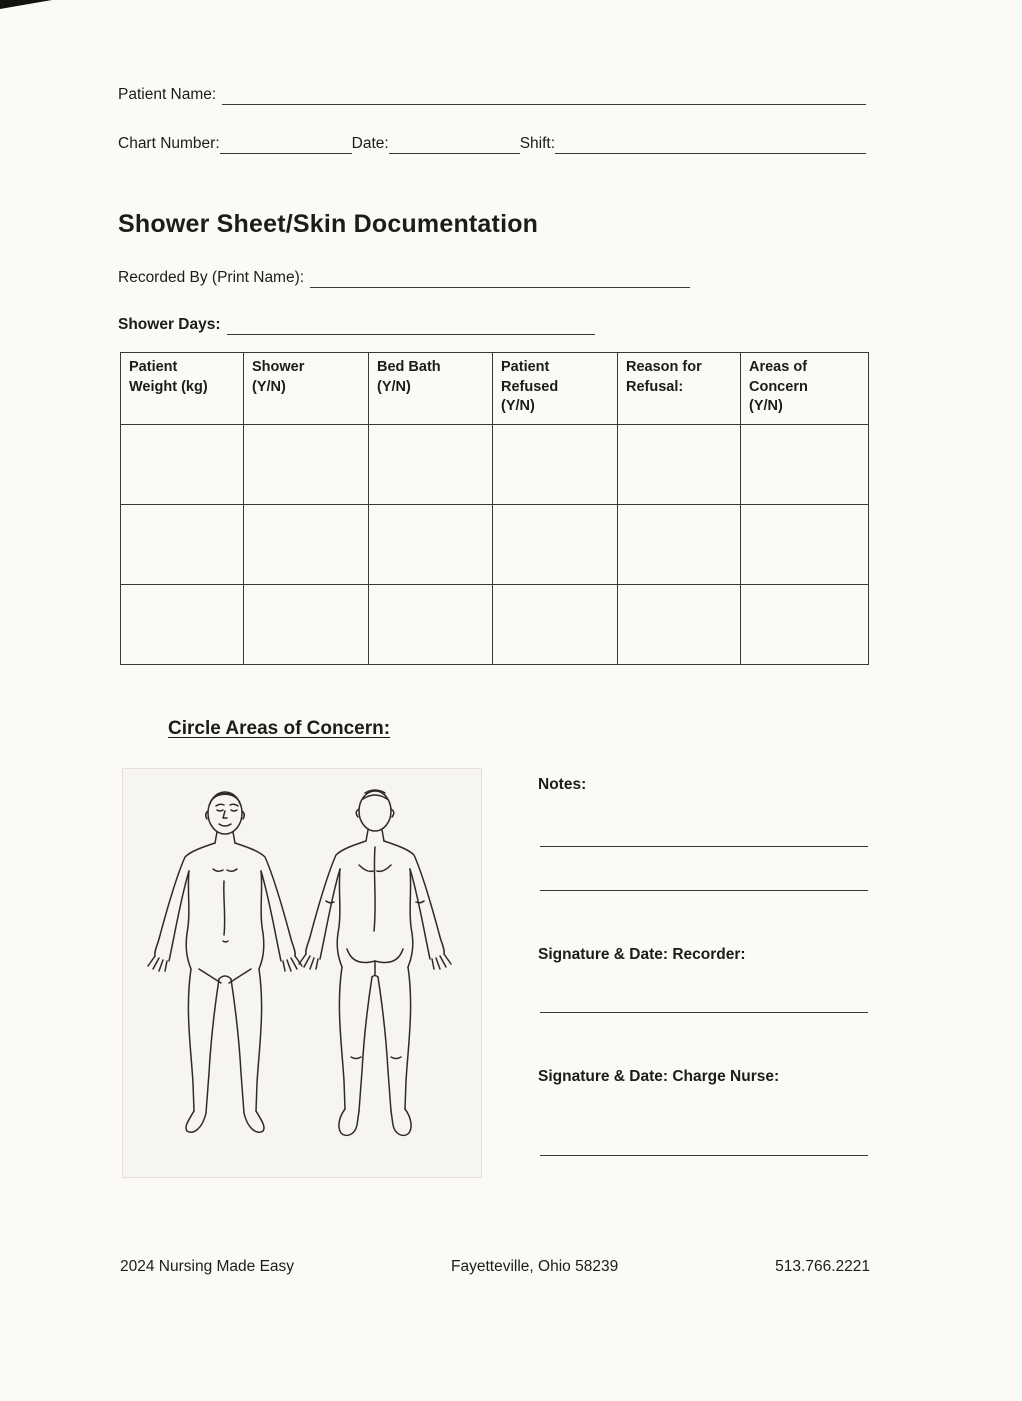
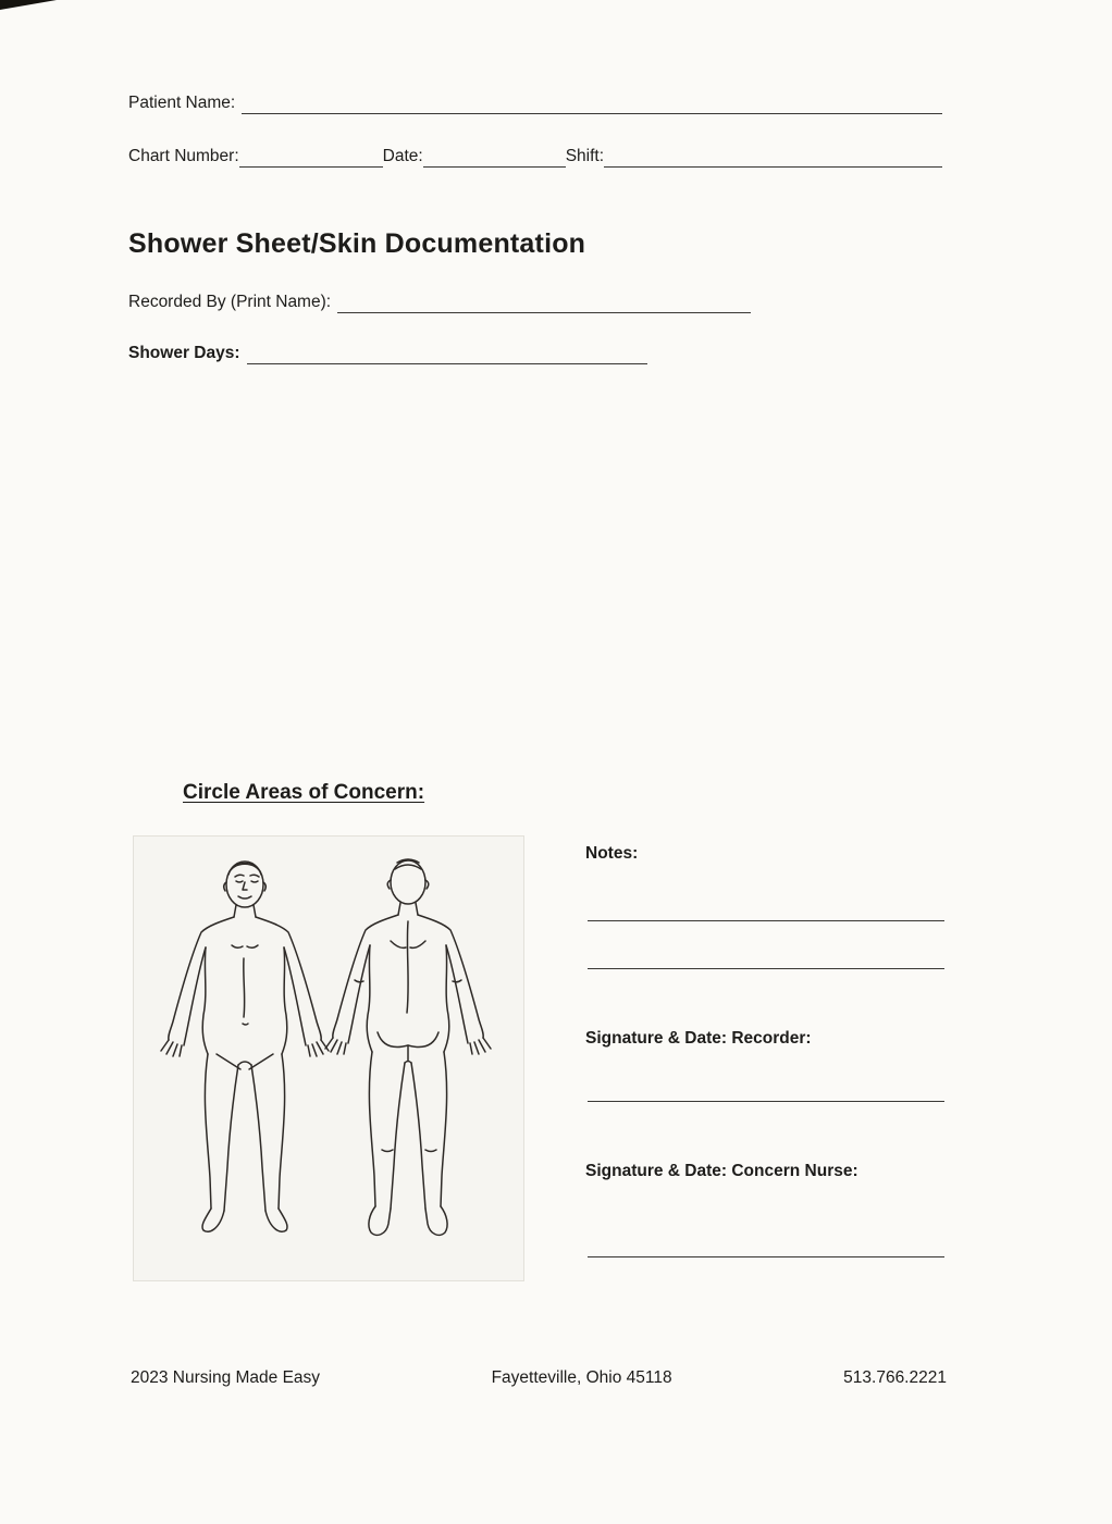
  Patient Name:
  Chart Number:
  Date:
  Shift:
  Shower Sheet/Skin Documentation
  Recorded By (Print Name):
  Shower Days:
- Patient Weight (kg)	Shower (Y/N)	Bed Bath (Y/N)	Patient Refused (Y/N)	Reason for Refusal:	Areas of Concern (Y/N)
  Circle Areas of Concern:
  Notes:
  Signature & Date: Recorder:
- Signature & Date: Charge Nurse:
+ Signature & Date: Concern Nurse:
- 2024 Nursing Made Easy
+ 2023 Nursing Made Easy
- Fayetteville, Ohio 58239
+ Fayetteville, Ohio 45118
  513.766.2221
